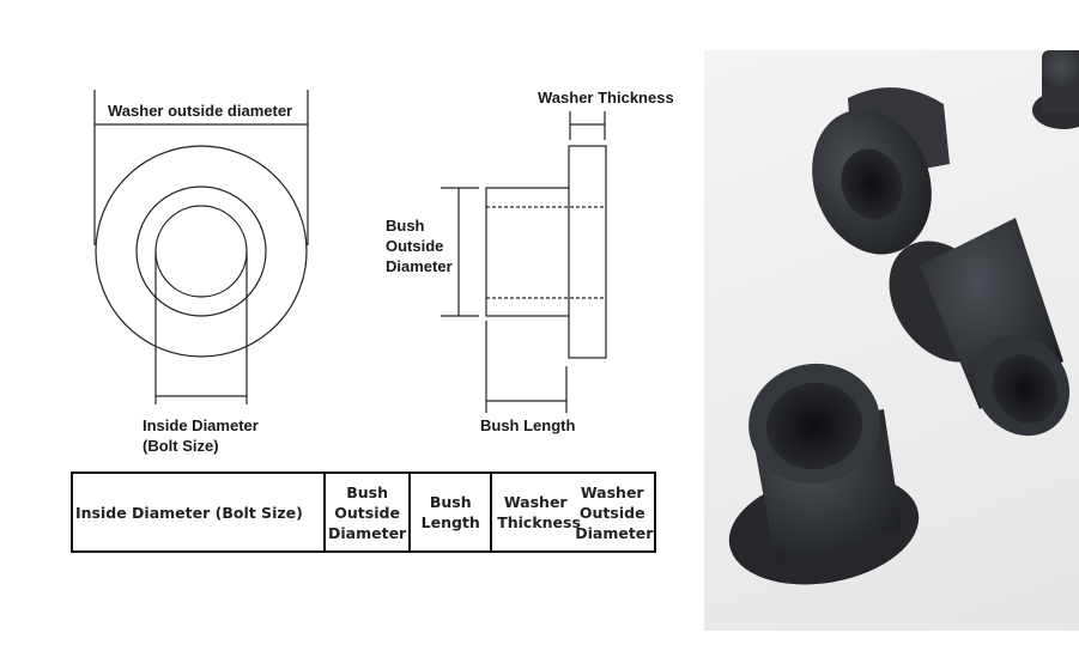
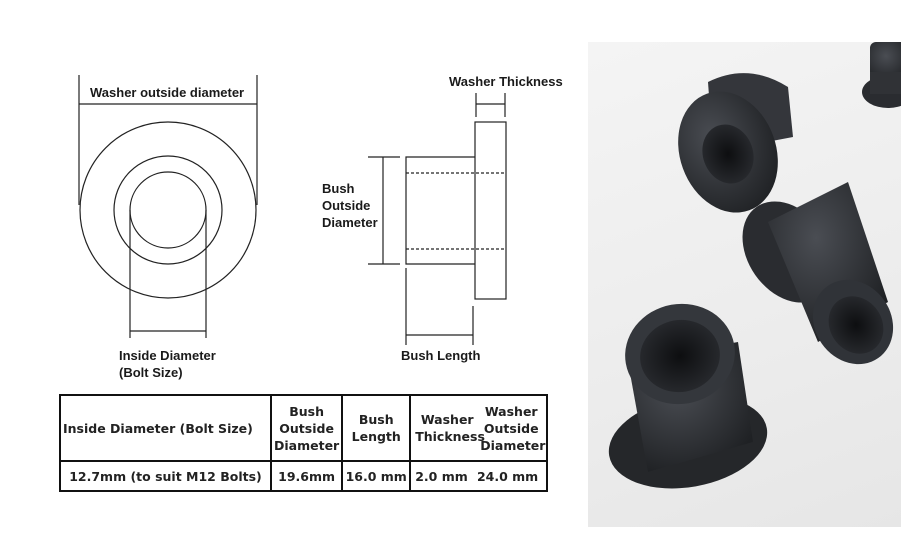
  Washer outside diameter
  Inside Diameter
  (Bolt Size)
  Washer Thickness
  Bush
  Outside
  Diameter
  Bush Length
  Inside Diameter (Bolt Size)	Bush Outside Diameter	Bush Length	Washer Thicknes Washer Outside Diameter
+ 12.7mm (to suit M12 Bolts)	19.6mm	16.0 mm	2.0 mm 24.0 mm
